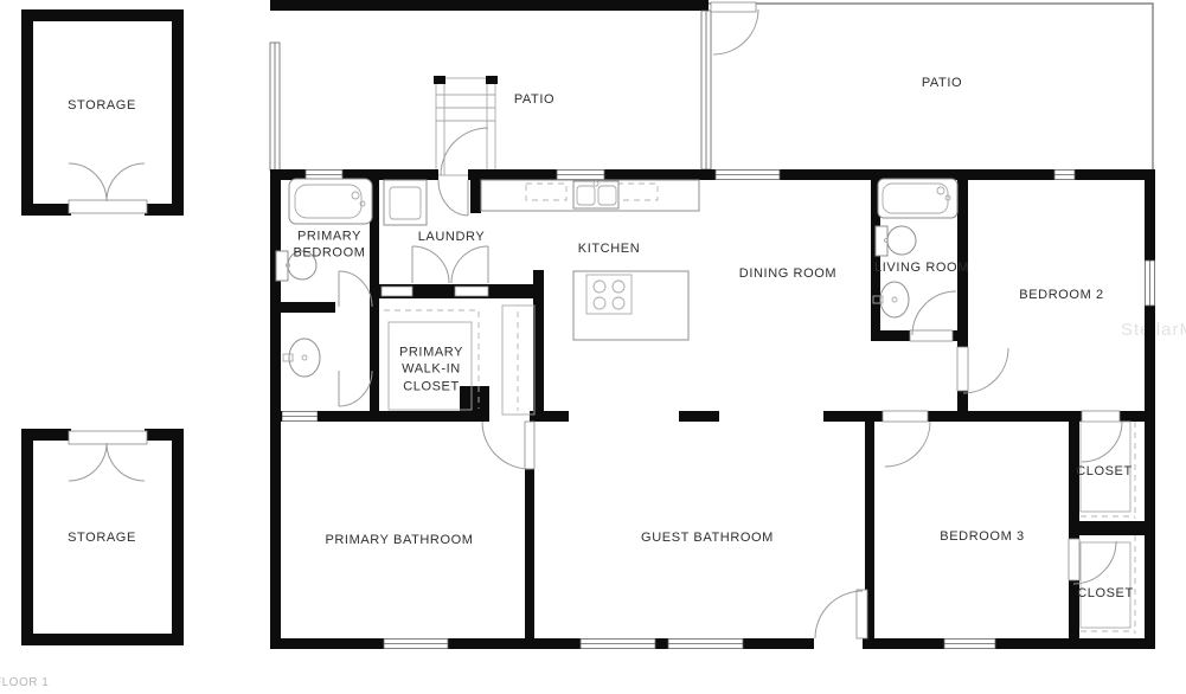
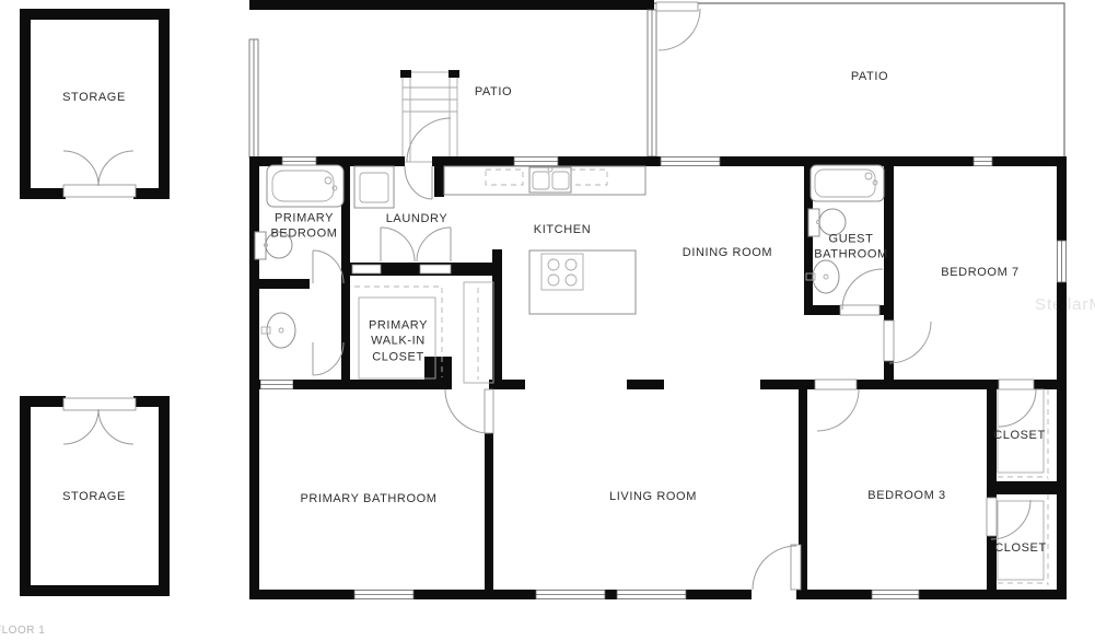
  STORAGE
  PATIO
  PATIO
  PRIMARY BEDROOM
  LAUNDRY
  KITCHEN
  DINING ROOM
- LIVING ROOM
+ GUEST BATHROOM
- BEDROOM 2
+ BEDROOM 7
  PRIMARY WALK-IN CLOSET
  STORAGE
  PRIMARY BATHROOM
- GUEST BATHROOM
+ LIVING ROOM
  BEDROOM 3
  CLOSET
  CLOSET
  LOOR 1
